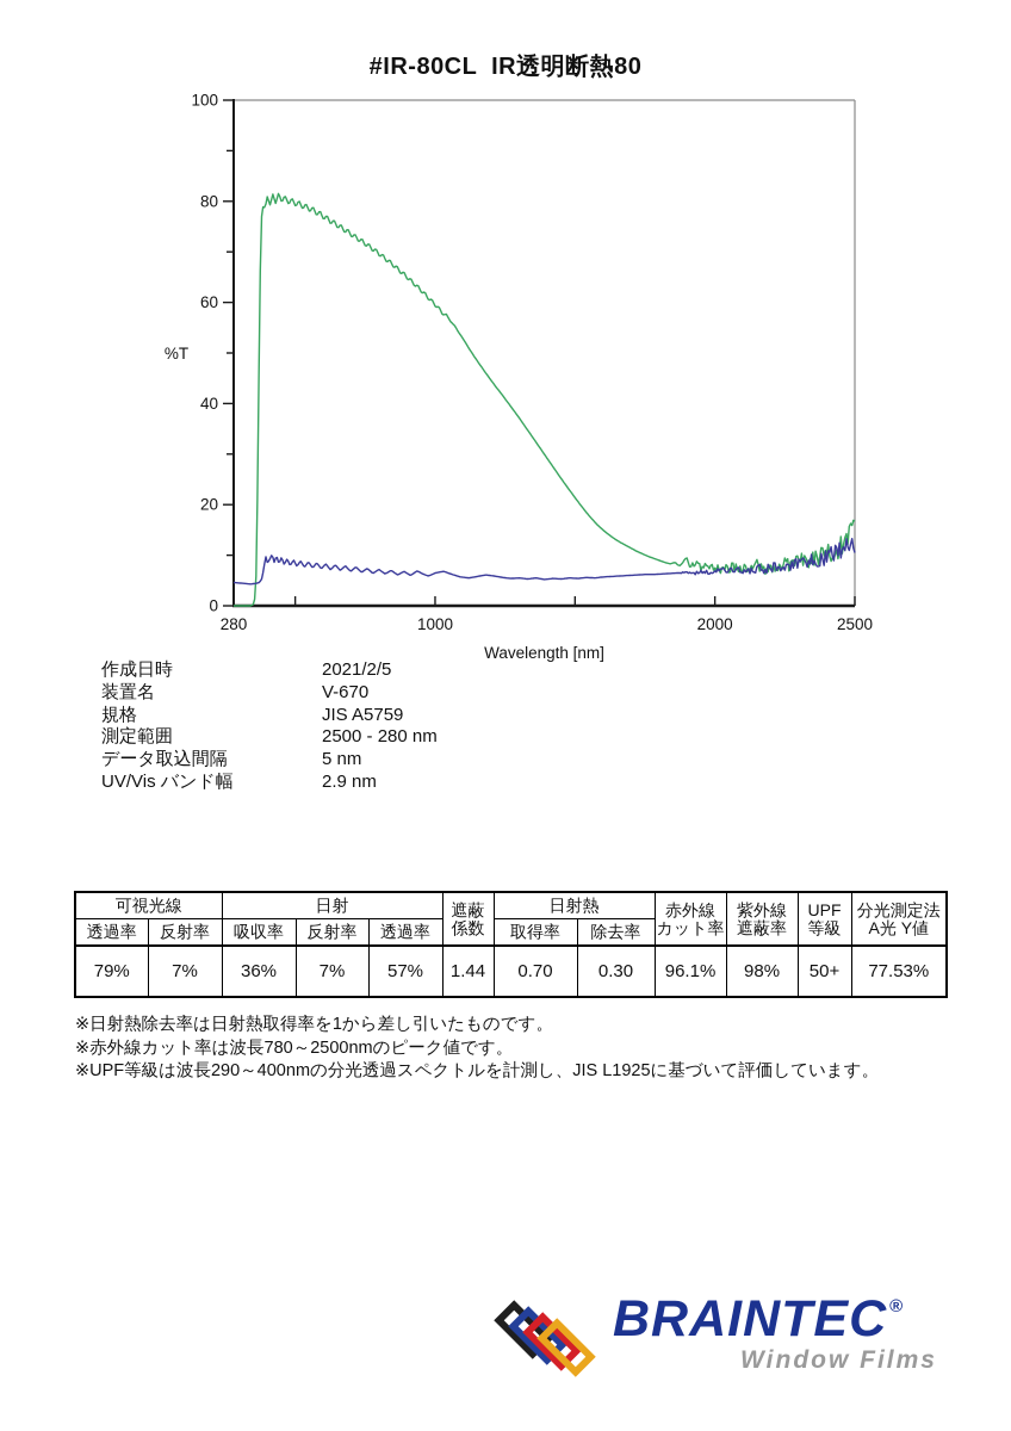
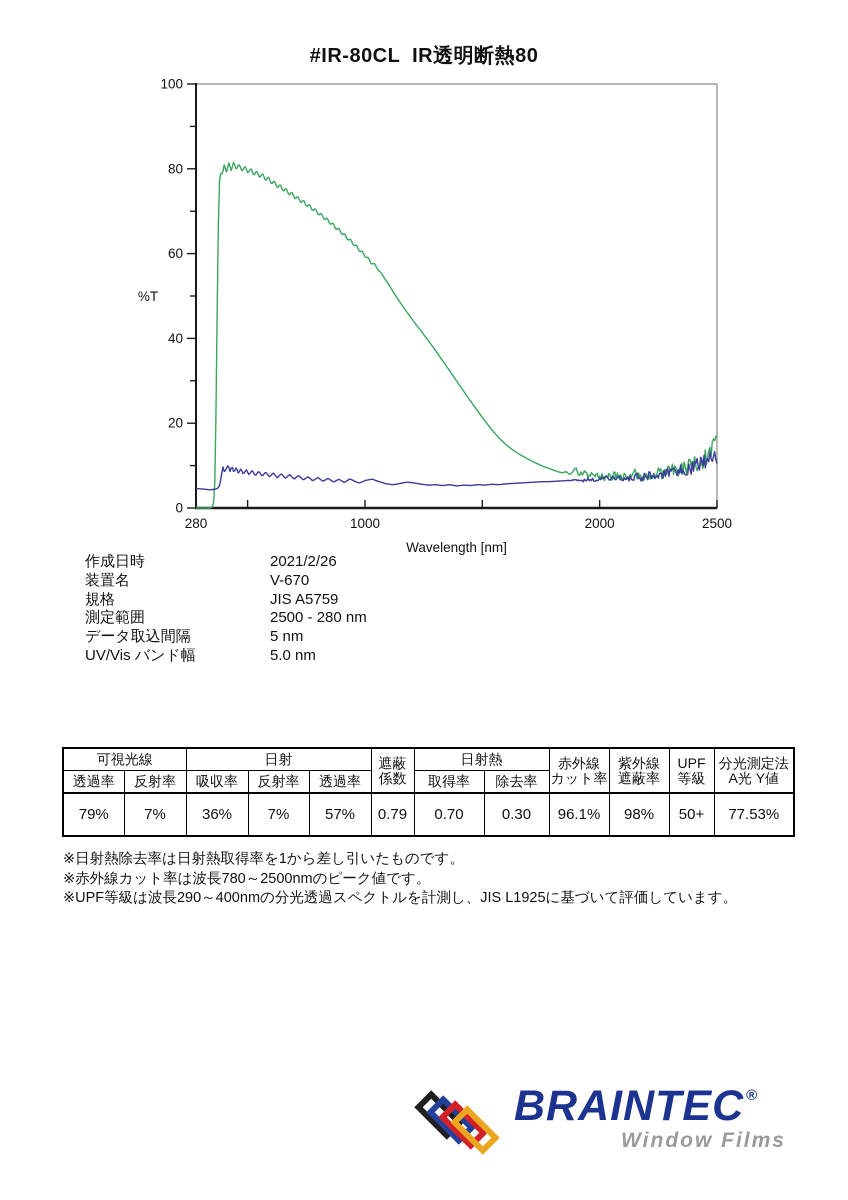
  #IR-80CL IR透明断熱80
  0
  20
  40
  60
  80
  100
  280
  1000
  2000
  2500
  %T
  Wavelength [nm]
- 作成日時 2021/2/5
+ 作成日時 2021/2/26
  装置名 V-670
  規格 JIS A5759
  測定範囲 2500 - 280 nm
  データ取込間隔 5 nm
- UV/Vis バンド幅 2.9 nm
+ UV/Vis バンド幅 5.0 nm
  可視光線	日射	遮蔽係数	日射熱	赤外線カット率	紫外線遮蔽率	UPF等級	分光測定法A光 Y値
  透過率	反射率	吸収率	反射率	透過率	取得率	除去率
- 79%	7%	36%	7%	57%	1.44	0.70	0.30	96.1%	98%	50+	77.53%
+ 79%	7%	36%	7%	57%	0.79	0.70	0.30	96.1%	98%	50+	77.53%
  ※日射熱除去率は日射熱取得率を1から差し引いたものです。
  ※赤外線カット率は波長780～2500nmのピーク値です。
  ※UPF等級は波長290～400nmの分光透過スペクトルを計測し、JIS L1925に基づいて評価しています。
  BRAINTEC®
  Window Films
